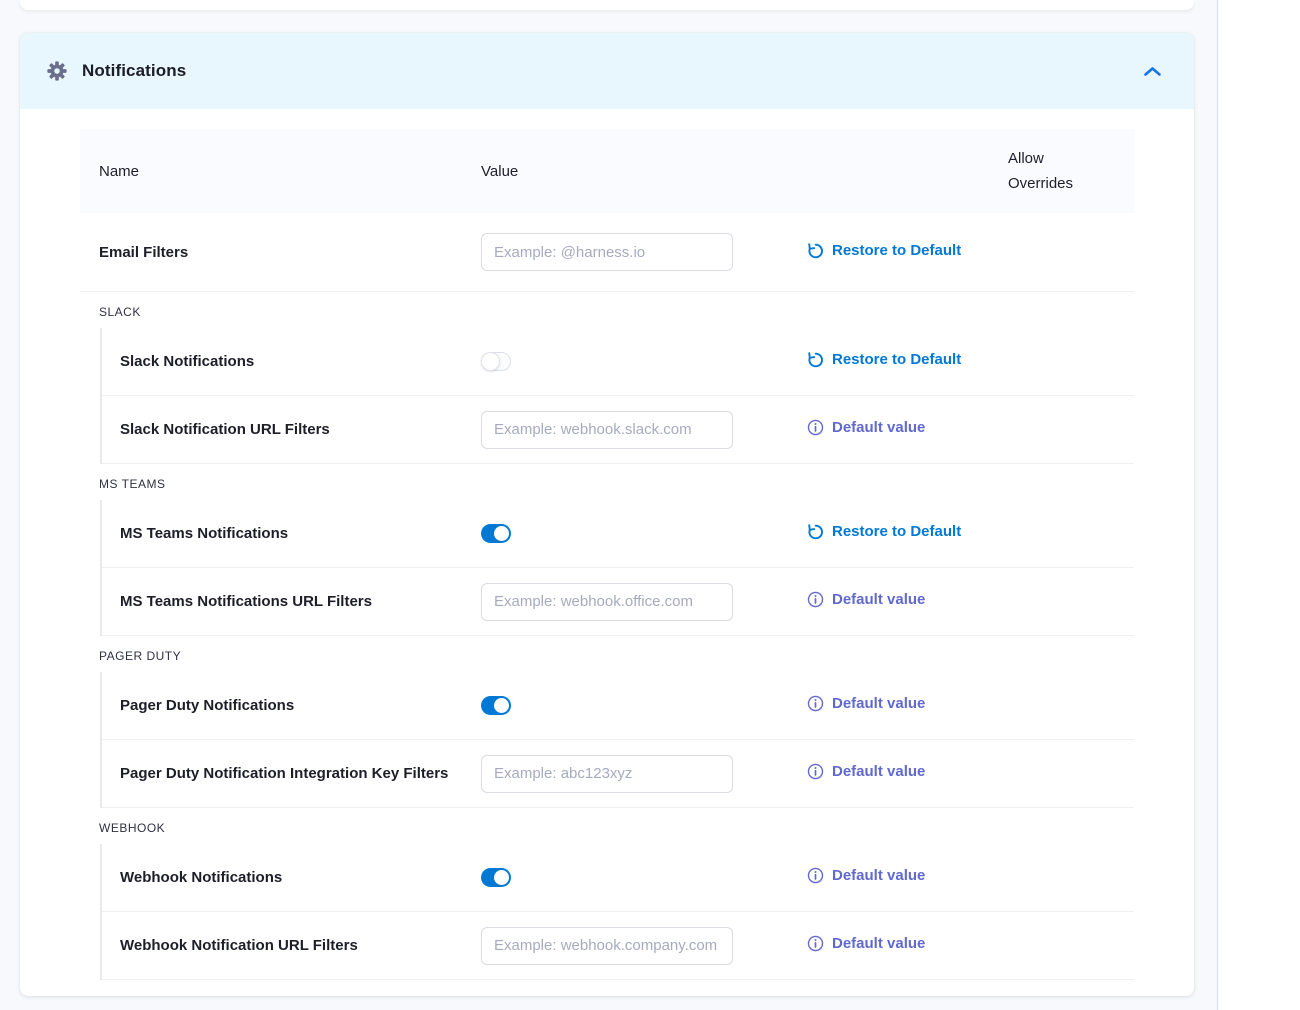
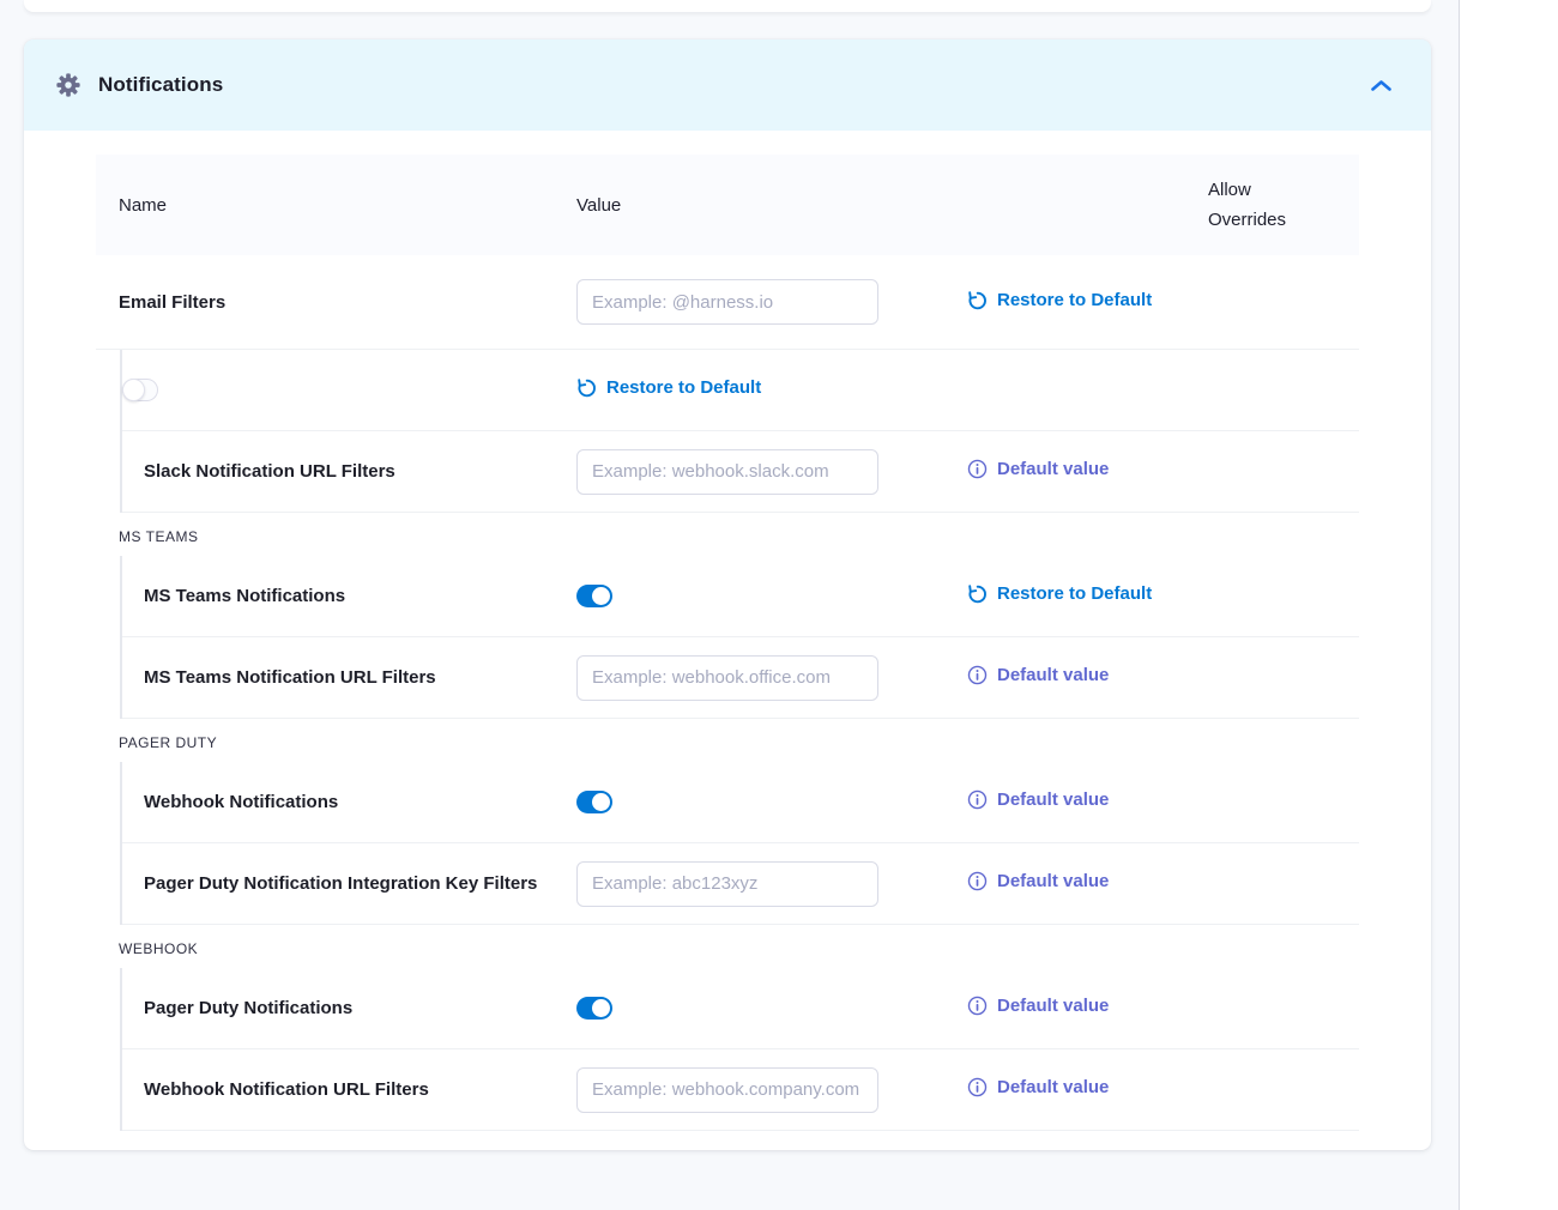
  Notifications
  Name
  Value
  Allow Overrides
  Email Filters
  Example: @harness.io
  Restore to Default
- SLACK
- Slack Notifications
  Restore to Default
  Slack Notification URL Filters
  Example: webhook.slack.com
  Default value
  MS TEAMS
  MS Teams Notifications
  Restore to Default
- MS Teams Notifications URL Filters
+ MS Teams Notification URL Filters
  Example: webhook.office.com
  Default value
  PAGER DUTY
- Pager Duty Notifications
+ Webhook Notifications
  Default value
  Pager Duty Notification Integration Key Filters
  Example: abc123xyz
  Default value
  WEBHOOK
- Webhook Notifications
+ Pager Duty Notifications
  Default value
  Webhook Notification URL Filters
  Example: webhook.company.com
  Default value
